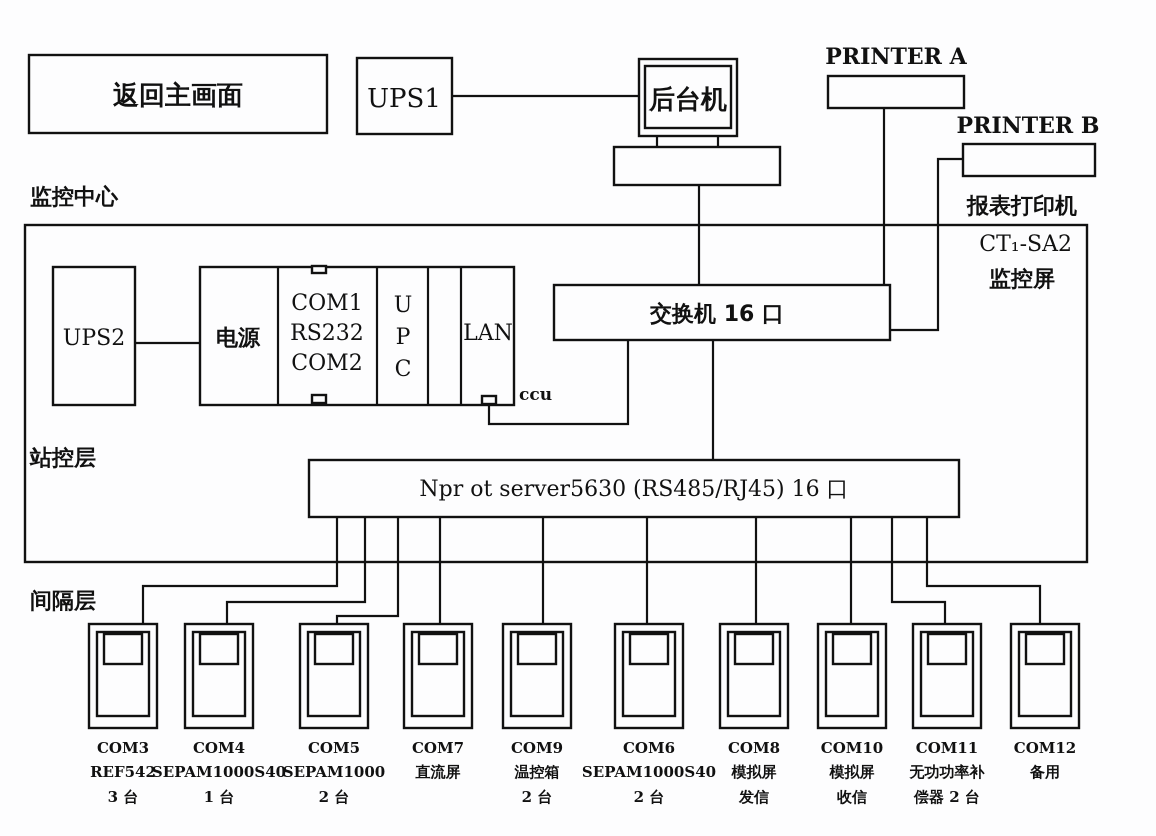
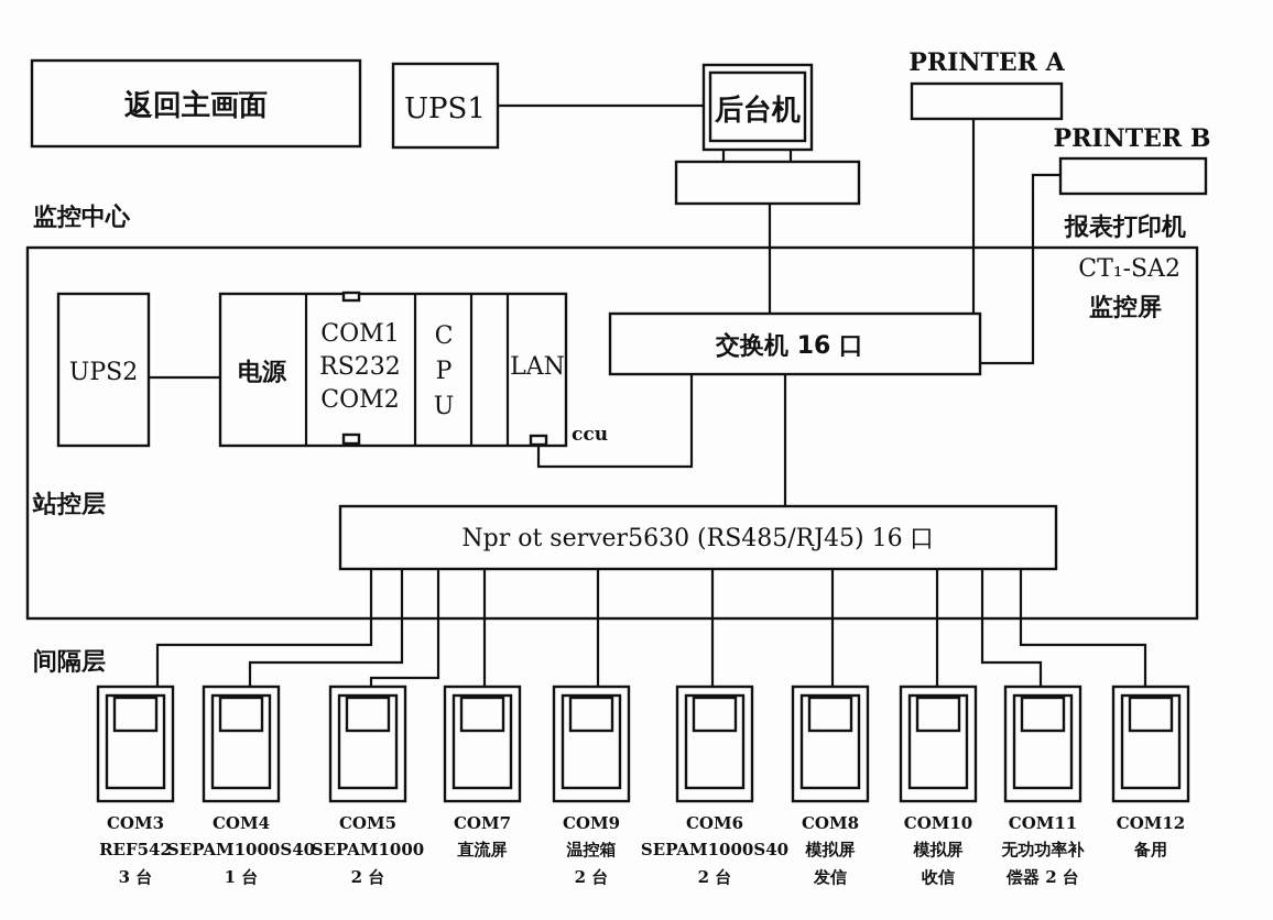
  返回主画面
  UPS1
  后台机
  PRINTER A
  PRINTER B
  报表打印机
  监控中心
  CT₁-SA2
  监控屏
  站控层
  UPS2
  电源
  COM1
  RS232
  COM2
- U
+ C
  P
- C
+ U
  LAN
  ccu
  交换机 16 口
  Npr ot server5630 (RS485/RJ45) 16 口
  间隔层
  COM3
  REF542
  3 台
  COM4
  SEPAM1000S40
  1 台
  COM5
  SEPAM1000
  2 台
  COM7
  直流屏
  COM9
  温控箱
  2 台
  COM6
  SEPAM1000S40
  2 台
  COM8
  模拟屏
  发信
  COM10
  模拟屏
  收信
  COM11
  无功功率补
  偿器 2 台
  COM12
  备用
